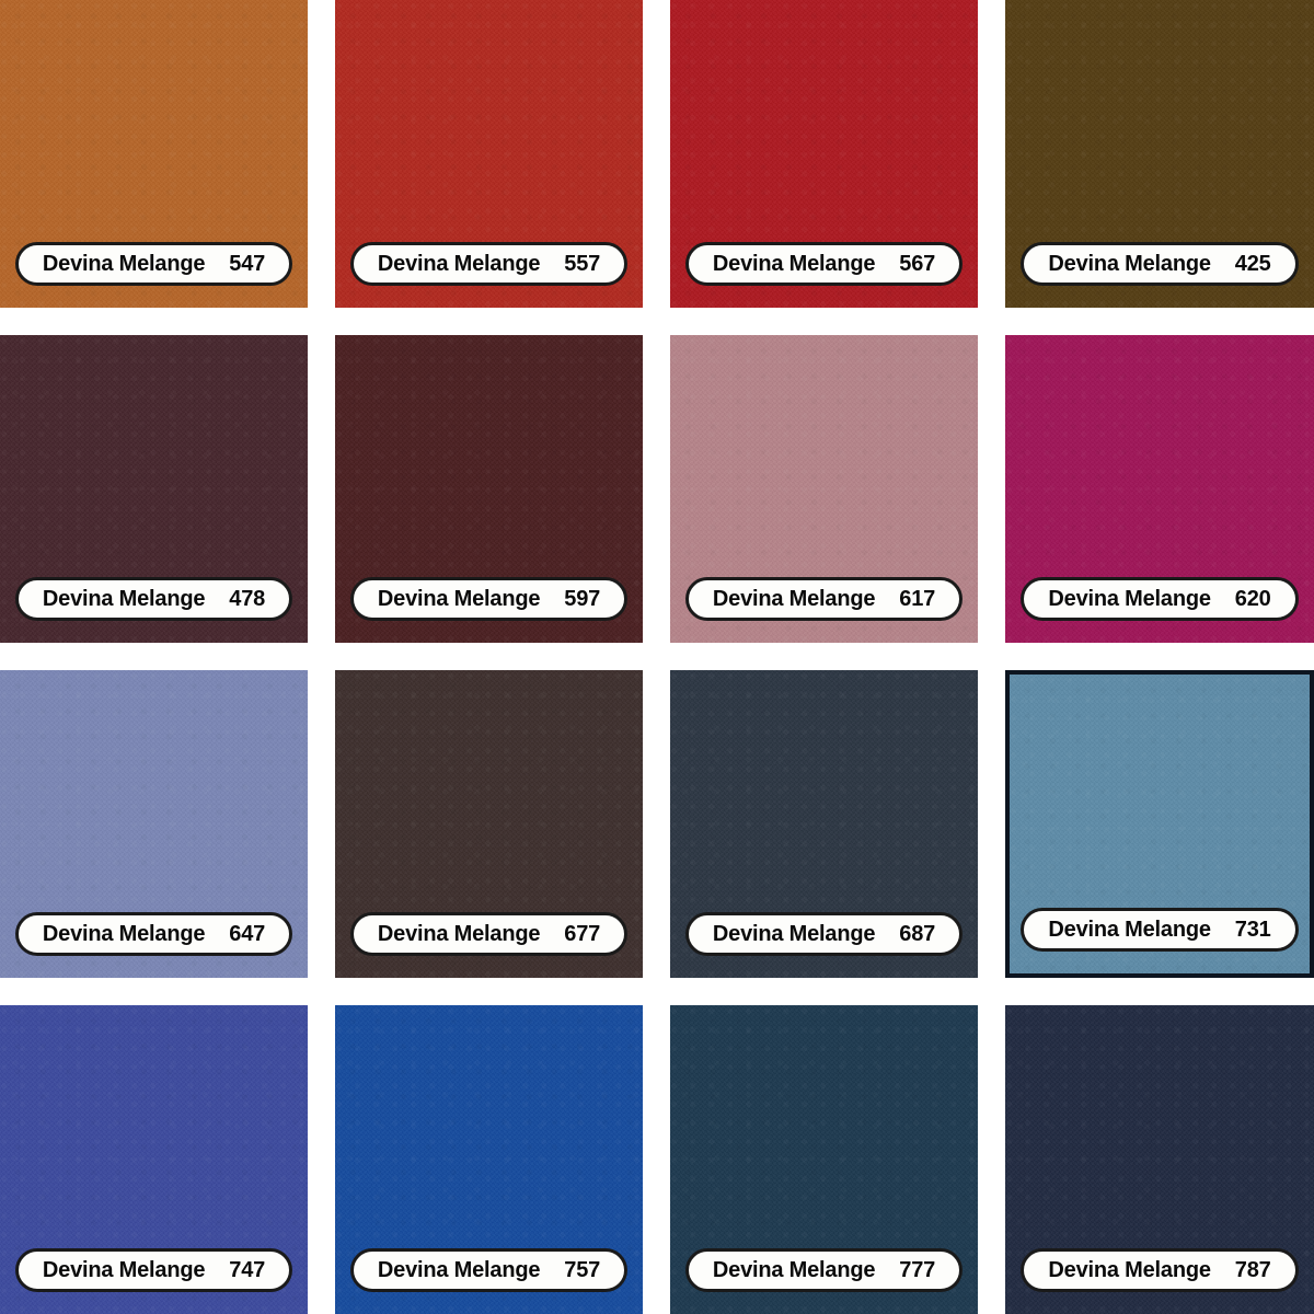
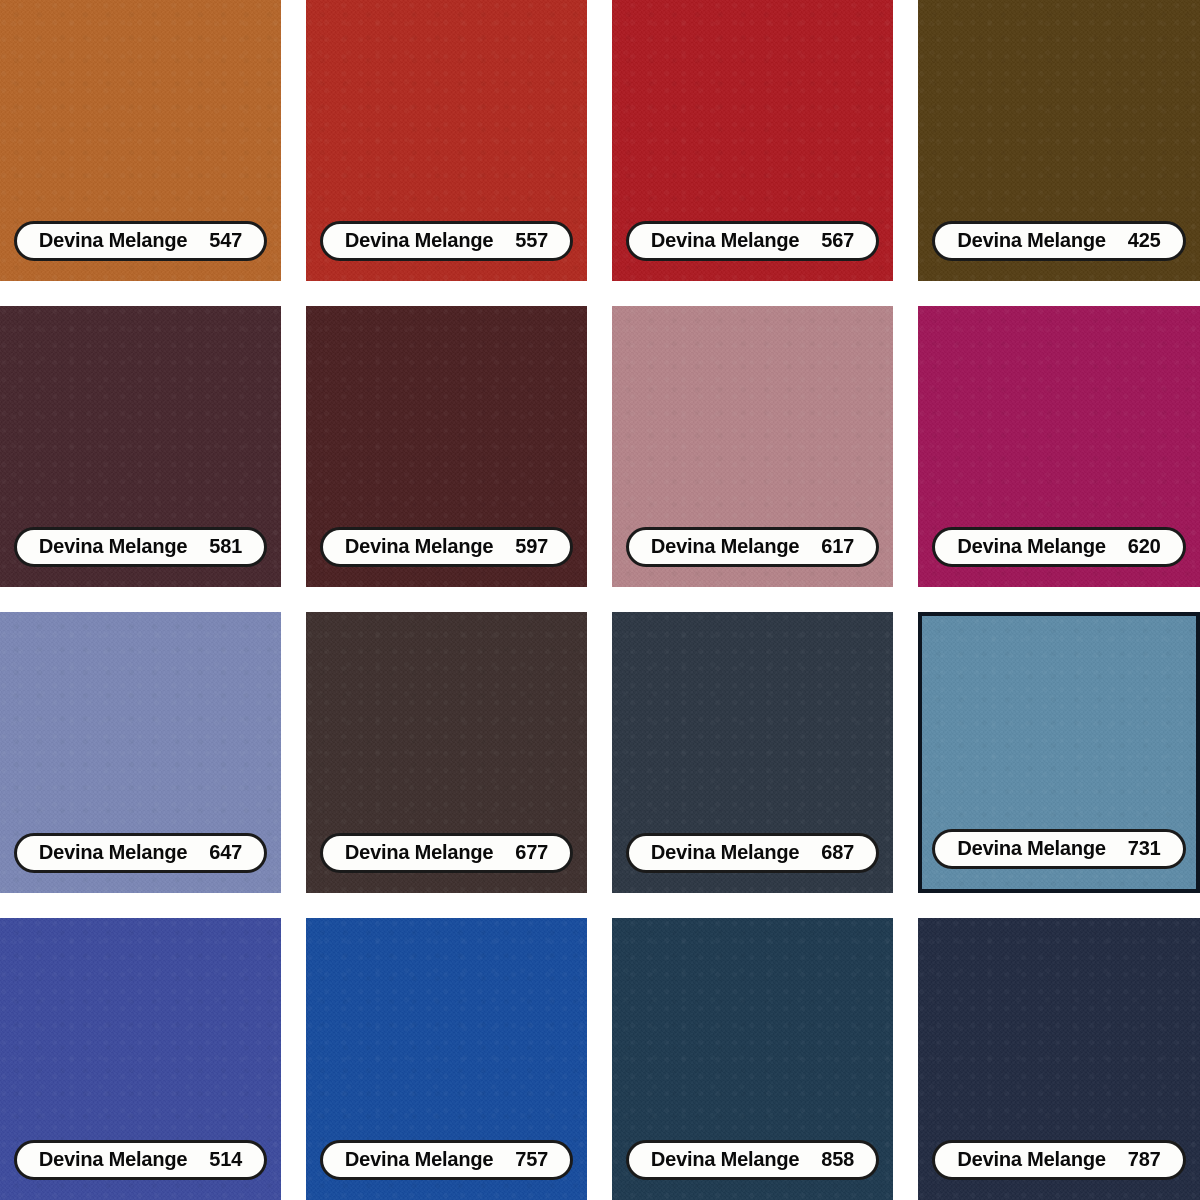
  Devina Melange
  547
  Devina Melange
  557
  Devina Melange
  567
  Devina Melange
  425
  Devina Melange
- 478
+ 581
  Devina Melange
  597
  Devina Melange
  617
  Devina Melange
  620
  Devina Melange
  647
  Devina Melange
  677
  Devina Melange
  687
  Devina Melange
  731
  Devina Melange
- 747
+ 514
  Devina Melange
  757
  Devina Melange
- 777
+ 858
  Devina Melange
  787
